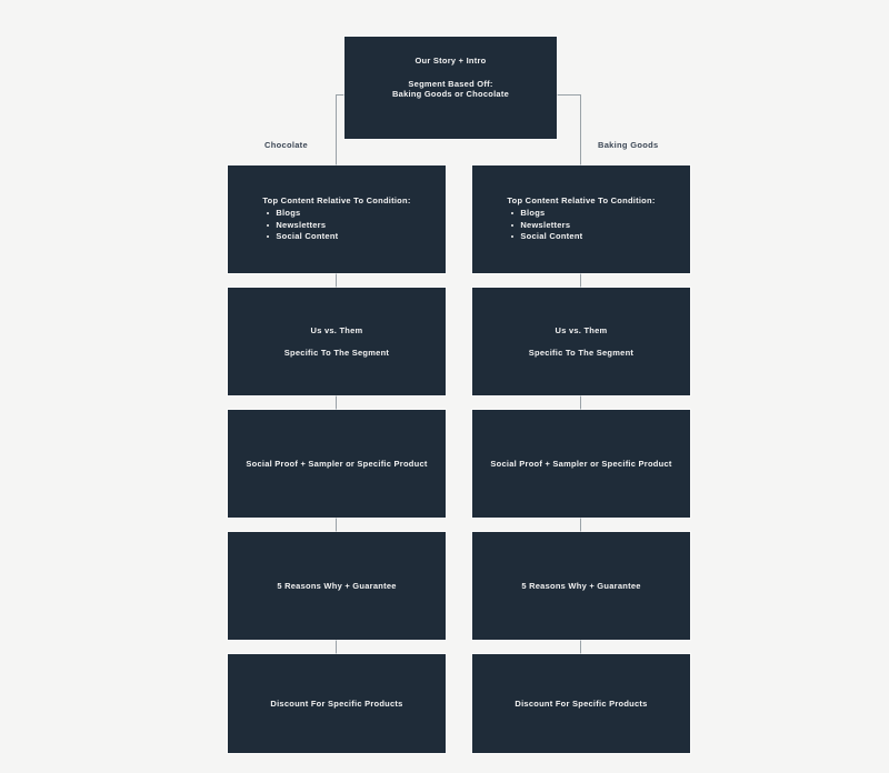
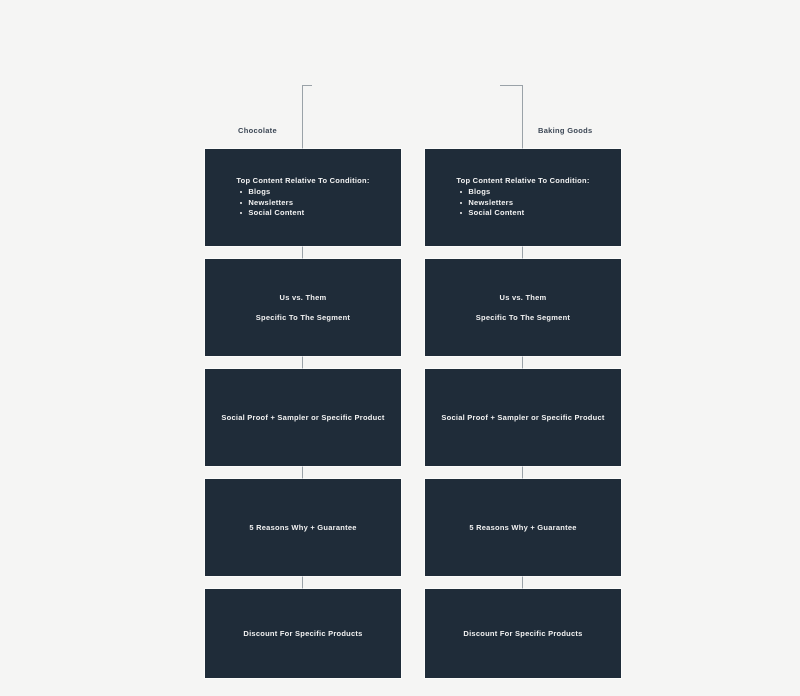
  Chocolate
  Baking Goods
- Our Story + Intro
- Segment Based Off:
- Baking Goods or Chocolate
  Top Content Relative To Condition:
  Blogs
  Newsletters
  Social Content
  Us vs. Them
  Specific To The Segment
  Social Proof + Sampler or Specific Product
  5 Reasons Why + Guarantee
  Discount For Specific Products
  Top Content Relative To Condition:
  Blogs
  Newsletters
  Social Content
  Us vs. Them
  Specific To The Segment
  Social Proof + Sampler or Specific Product
  5 Reasons Why + Guarantee
  Discount For Specific Products
